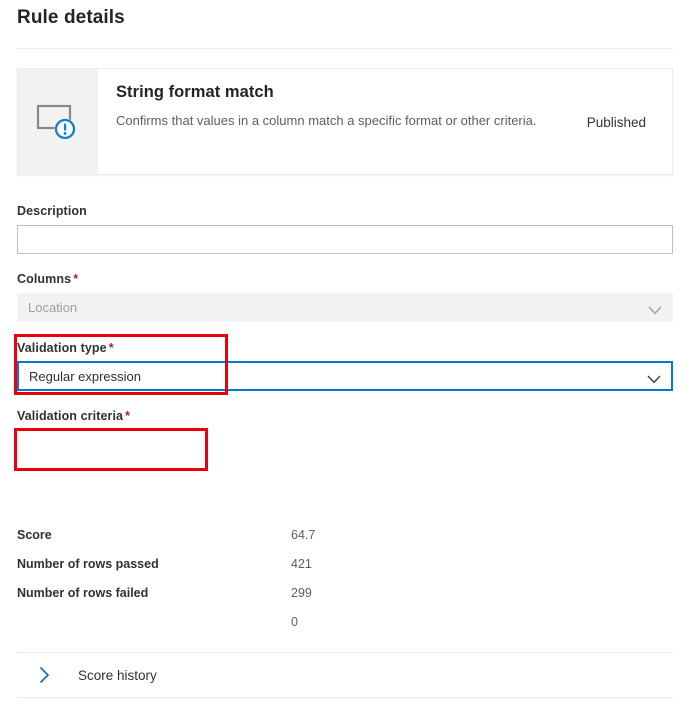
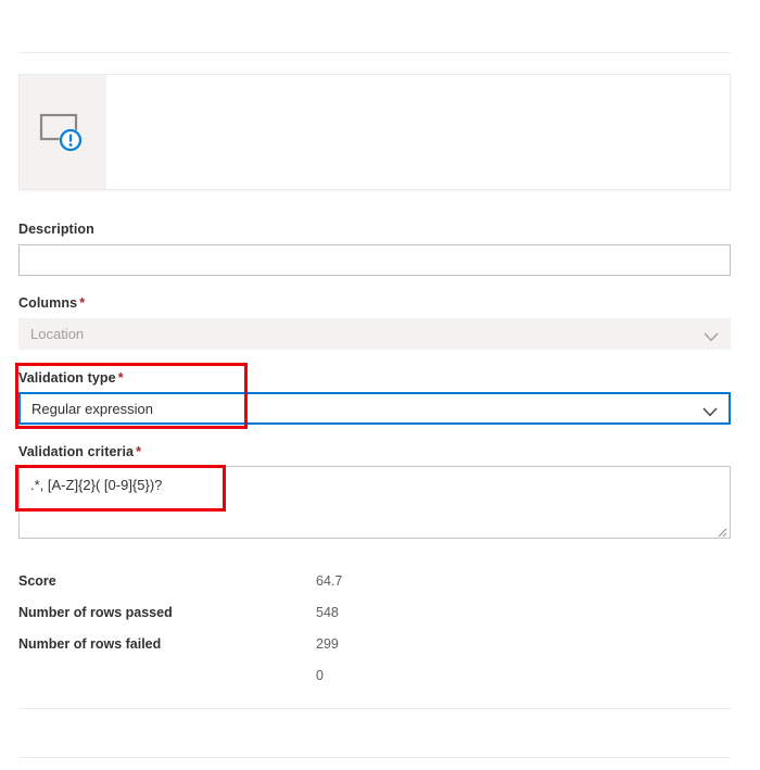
- Rule details
- String format match
- Confirms that values in a column match a specific format or other criteria.
- Published
  Description
  Columns *
  Location
  Validation type *
  Regular expression
  Validation criteria *
+ .*, [A-Z]{2}( [0-9]{5})?
  Score
  64.7
  Number of rows passed
- 421
+ 548
  Number of rows failed
  299
  0
- Score history
